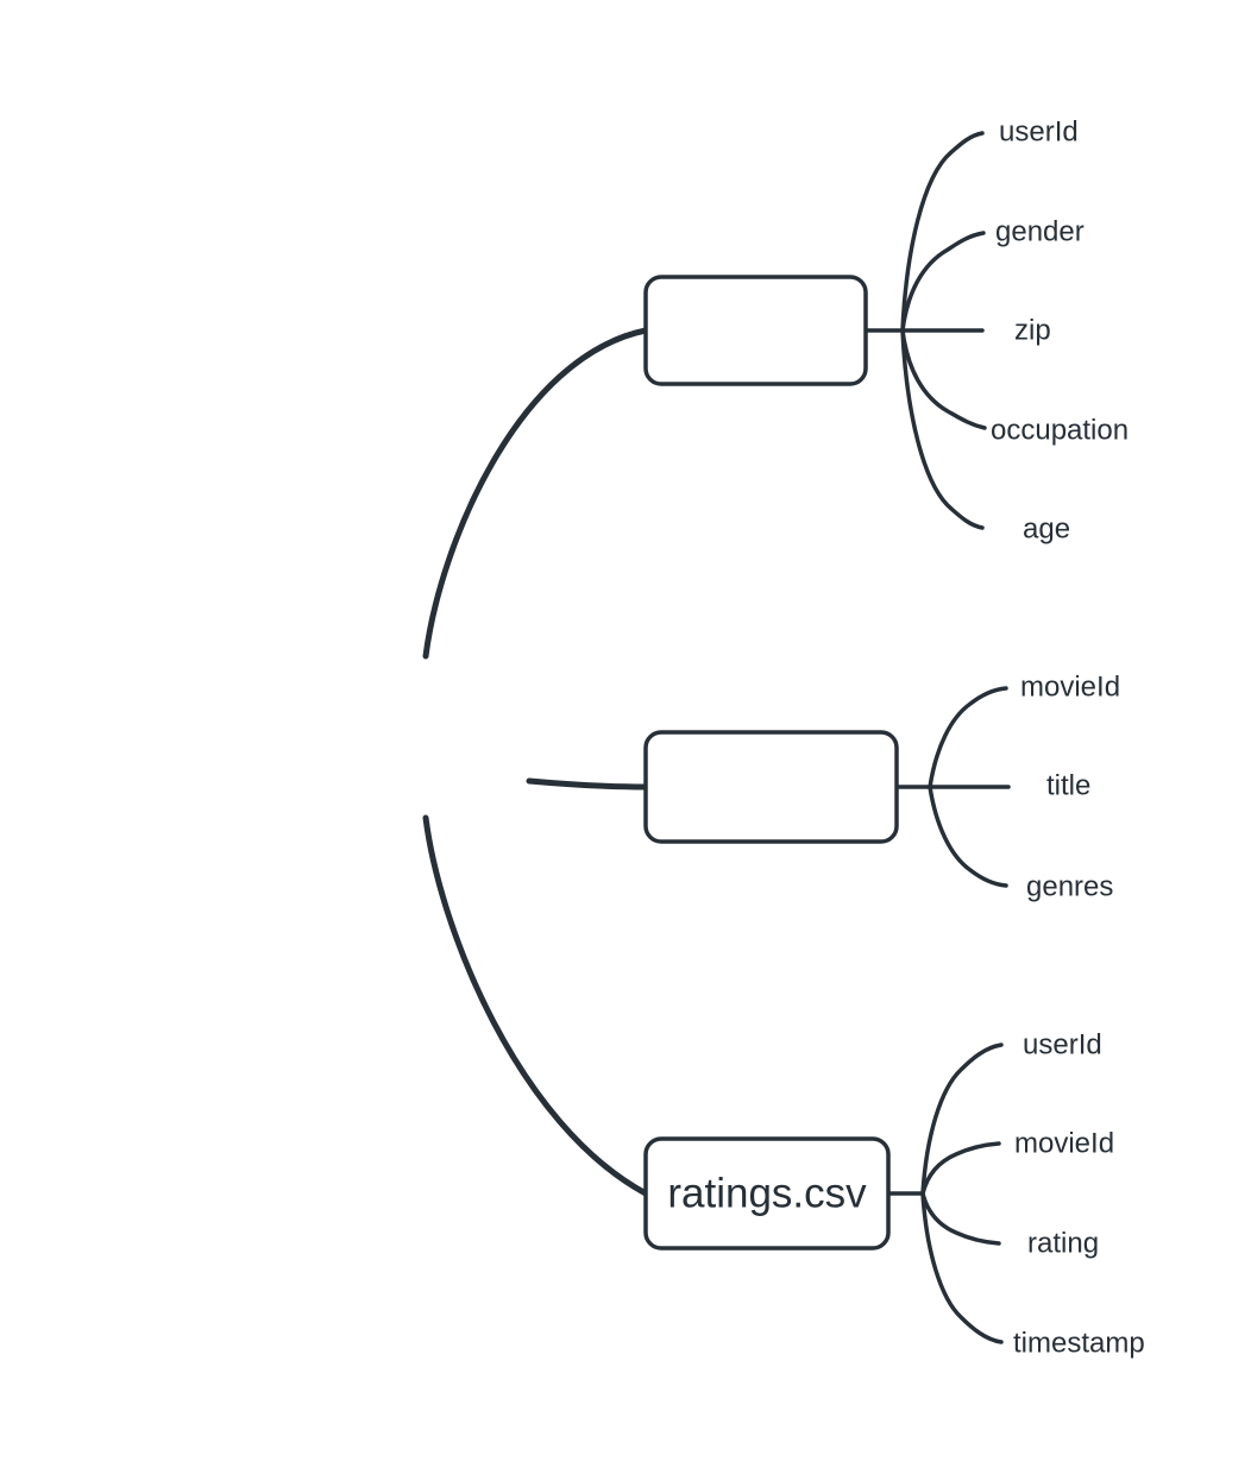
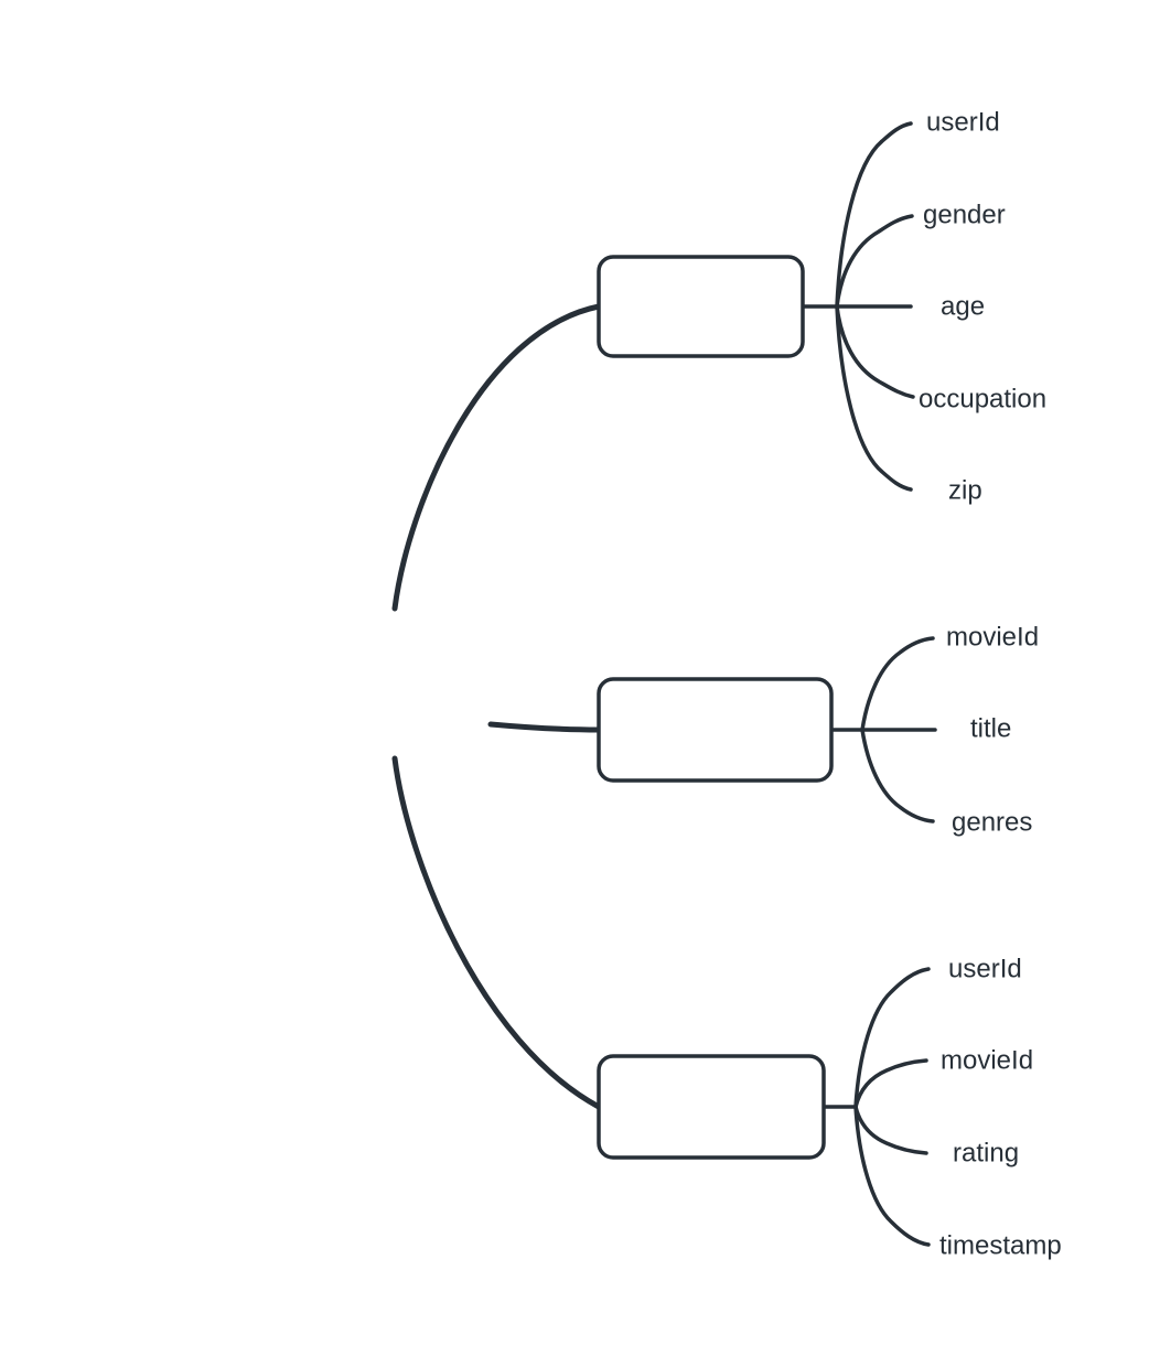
  userId
  gender
- zip
+ age
  occupation
- age
+ zip
  movieId
  title
  genres
- ratings.csv
  userId
  movieId
  rating
  timestamp
